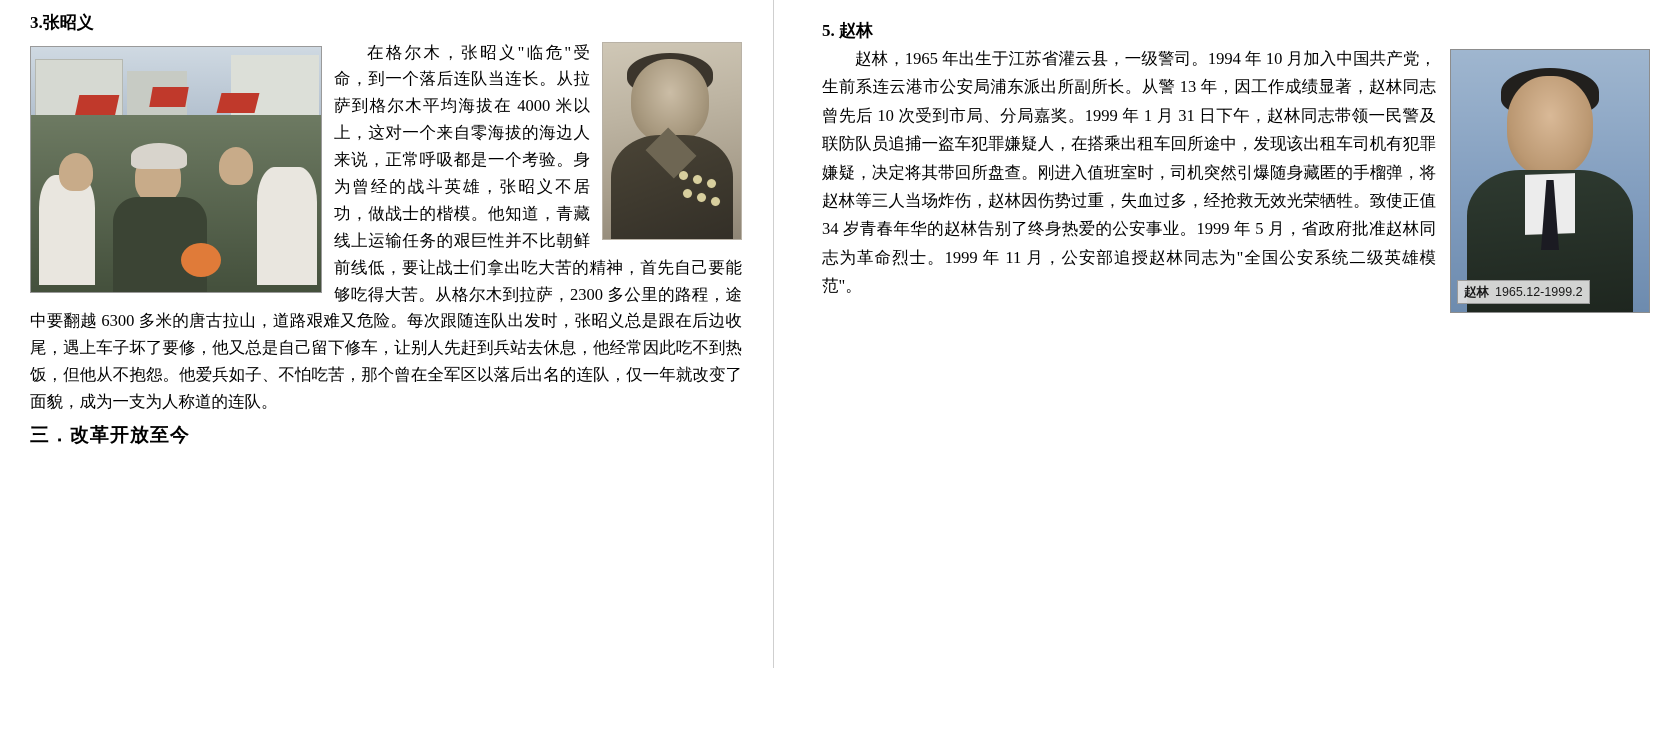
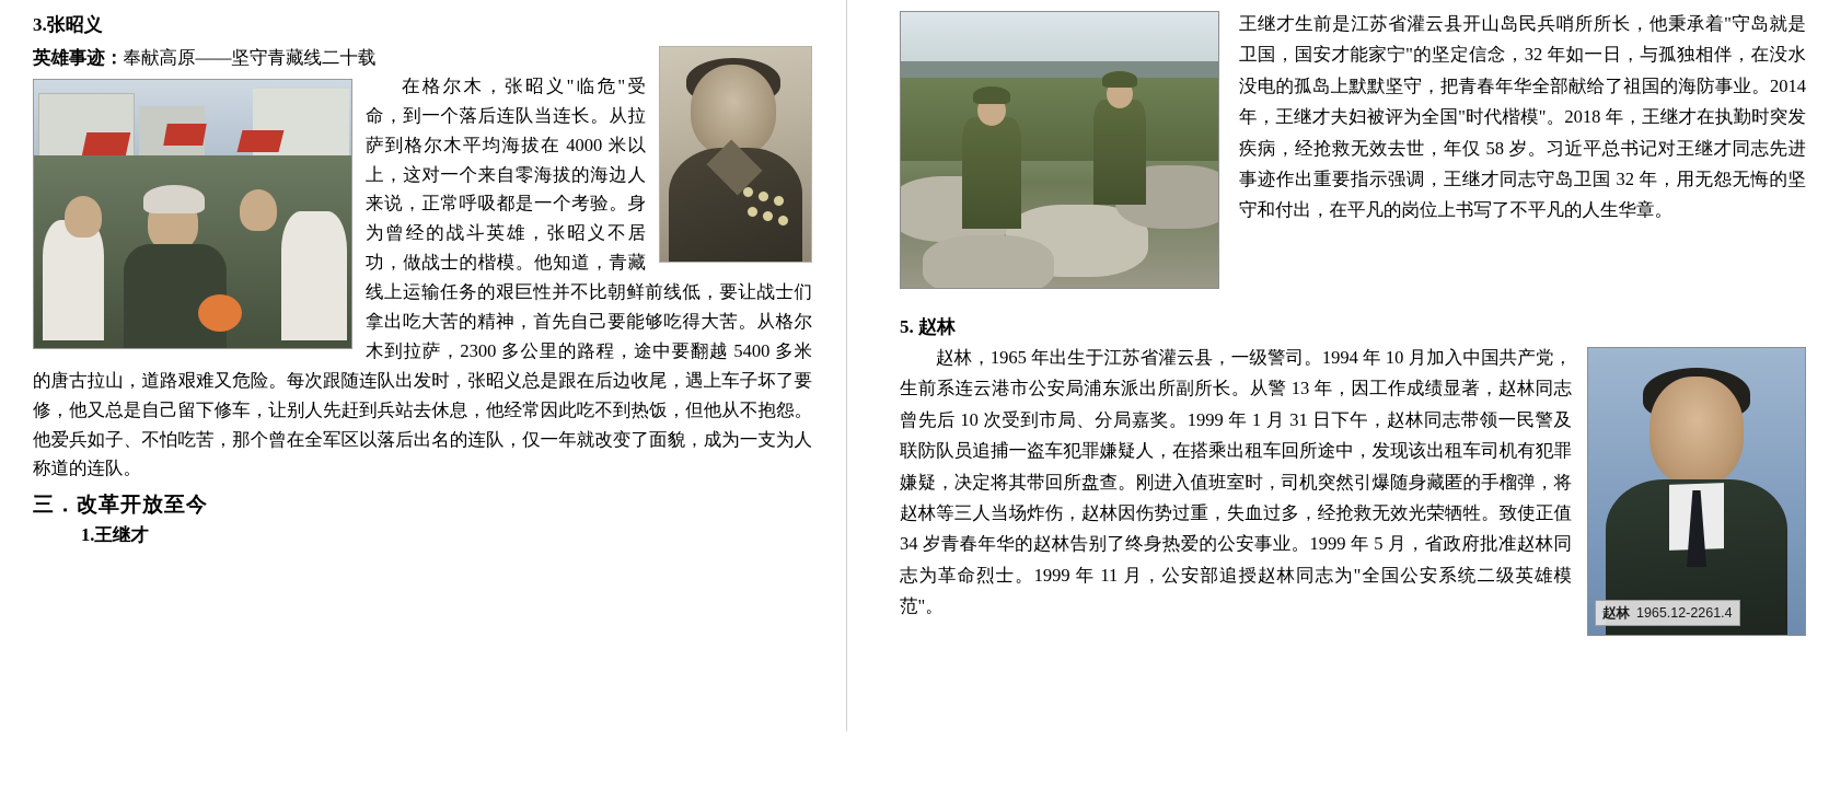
  3.张昭义
+ 英雄事迹：奉献高原——坚守青藏线二十载
- 在格尔木，张昭义"临危"受命，到一个落后连队当连长。从拉萨到格尔木平均海拔在 4000 米以上，这对一个来自零海拔的海边人来说，正常呼吸都是一个考验。身为曾经的战斗英雄，张昭义不居功，做战士的楷模。他知道，青藏线上运输任务的艰巨性并不比朝鲜前线低，要让战士们拿出吃大苦的精神，首先自己要能够吃得大苦。从格尔木到拉萨，2300 多公里的路程，途中要翻越 6300 多米的唐古拉山，道路艰难又危险。每次跟随连队出发时，张昭义总是跟在后边收尾，遇上车子坏了要修，他又总是自己留下修车，让别人先赶到兵站去休息，他经常因此吃不到热饭，但他从不抱怨。他爱兵如子、不怕吃苦，那个曾在全军区以落后出名的连队，仅一年就改变了面貌，成为一支为人称道的连队。
+ 在格尔木，张昭义"临危"受命，到一个落后连队当连长。从拉萨到格尔木平均海拔在 4000 米以上，这对一个来自零海拔的海边人来说，正常呼吸都是一个考验。身为曾经的战斗英雄，张昭义不居功，做战士的楷模。他知道，青藏线上运输任务的艰巨性并不比朝鲜前线低，要让战士们拿出吃大苦的精神，首先自己要能够吃得大苦。从格尔木到拉萨，2300 多公里的路程，途中要翻越 5400 多米的唐古拉山，道路艰难又危险。每次跟随连队出发时，张昭义总是跟在后边收尾，遇上车子坏了要修，他又总是自己留下修车，让别人先赶到兵站去休息，他经常因此吃不到热饭，但他从不抱怨。他爱兵如子、不怕吃苦，那个曾在全军区以落后出名的连队，仅一年就改变了面貌，成为一支为人称道的连队。
  三．改革开放至今
+ 1.王继才
+ 王继才生前是江苏省灌云县开山岛民兵哨所所长，他秉承着"守岛就是卫国，国安才能家宁"的坚定信念，32 年如一日，与孤独相伴，在没水没电的孤岛上默默坚守，把青春年华全部献给了祖国的海防事业。2014 年，王继才夫妇被评为全国"时代楷模"。2018 年，王继才在执勤时突发疾病，经抢救无效去世，年仅 58 岁。习近平总书记对王继才同志先进事迹作出重要指示强调，王继才同志守岛卫国 32 年，用无怨无悔的坚守和付出，在平凡的岗位上书写了不平凡的人生华章。
  5. 赵林
  赵林
- 1965.12-1999.2
+ 1965.12-2261.4
  赵林，1965 年出生于江苏省灌云县，一级警司。1994 年 10 月加入中国共产党，生前系连云港市公安局浦东派出所副所长。从警 13 年，因工作成绩显著，赵林同志曾先后 10 次受到市局、分局嘉奖。1999 年 1 月 31 日下午，赵林同志带领一民警及联防队员追捕一盗车犯罪嫌疑人，在搭乘出租车回所途中，发现该出租车司机有犯罪嫌疑，决定将其带回所盘查。刚进入值班室时，司机突然引爆随身藏匿的手榴弹，将赵林等三人当场炸伤，赵林因伤势过重，失血过多，经抢救无效光荣牺牲。致使正值 34 岁青春年华的赵林告别了终身热爱的公安事业。1999 年 5 月，省政府批准赵林同志为革命烈士。1999 年 11 月，公安部追授赵林同志为"全国公安系统二级英雄模范"。
